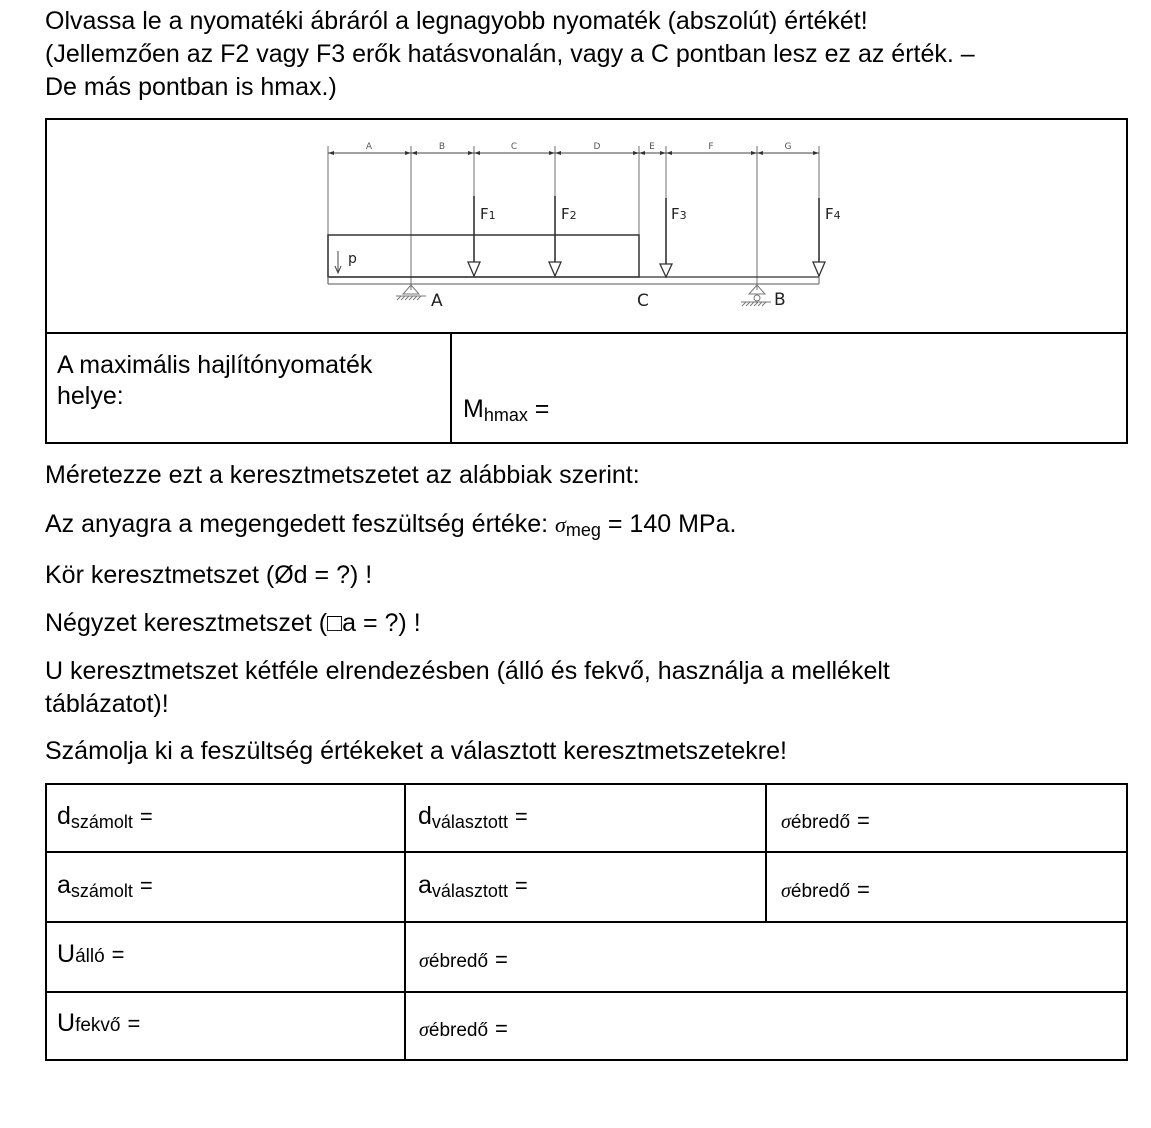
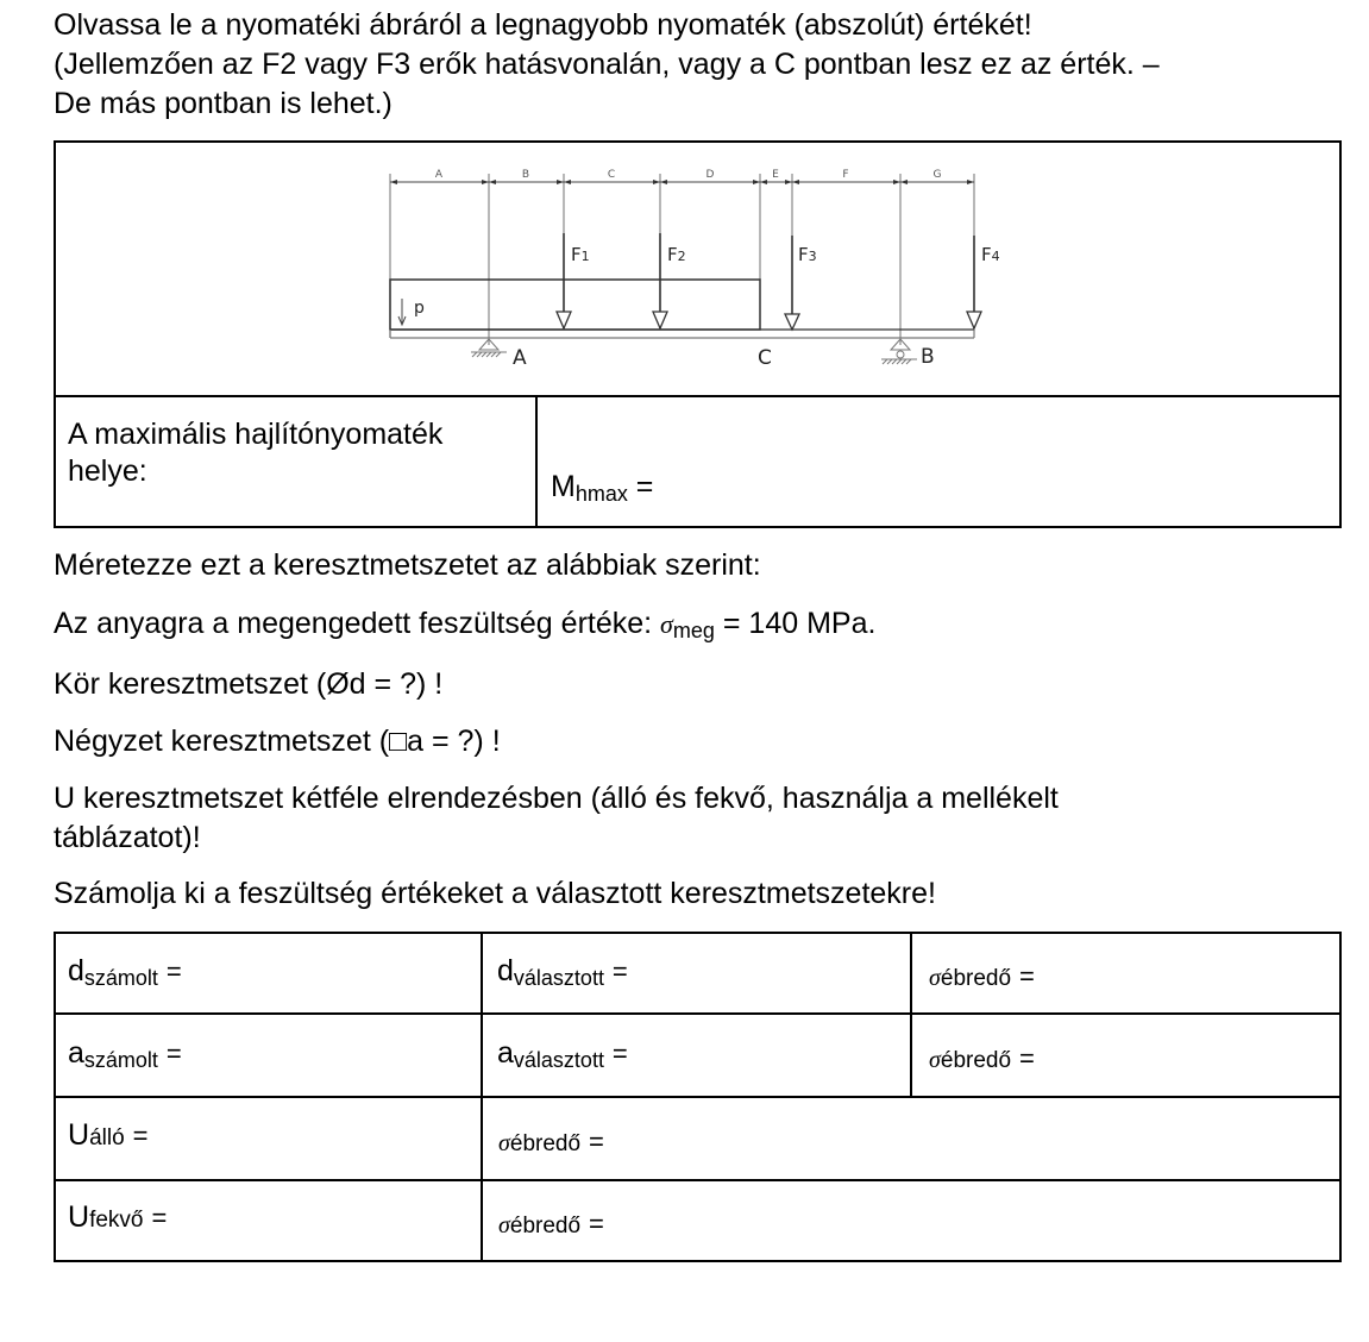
  Olvassa le a nyomatéki ábráról a legnagyobb nyomaték (abszolút) értékét!
  (Jellemzően az F2 vagy F3 erők hatásvonalán, vagy a C pontban lesz ez az érték. –
- De más pontban is hmax.)
+ De más pontban is lehet.)
  A
  B
  C
  D
  E
  F
  G
  p
  F1
  F2
  F3
  F4
  A
  C
  B
  A maximális hajlítónyomaték
  helye:
  Mhmax =
  Méretezze ezt a keresztmetszetet az alábbiak szerint:
  Az anyagra a megengedett feszültség értéke: σmeg = 140 MPa.
  Kör keresztmetszet (Ød = ?) !
  Négyzet keresztmetszet (□a = ?) !
  U keresztmetszet kétféle elrendezésben (álló és fekvő, használja a mellékelt
  táblázatot)!
  Számolja ki a feszültség értékeket a választott keresztmetszetekre!
  dszámolt =
  dválasztott =
  σébredő =
  aszámolt =
  aválasztott =
  σébredő =
  Uálló =
  σébredő =
  Ufekvő =
  σébredő =
